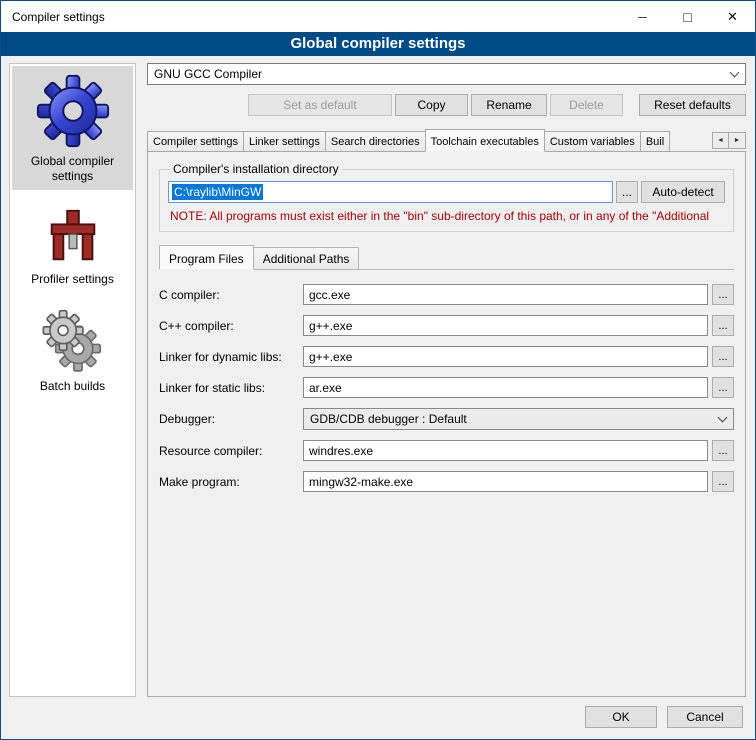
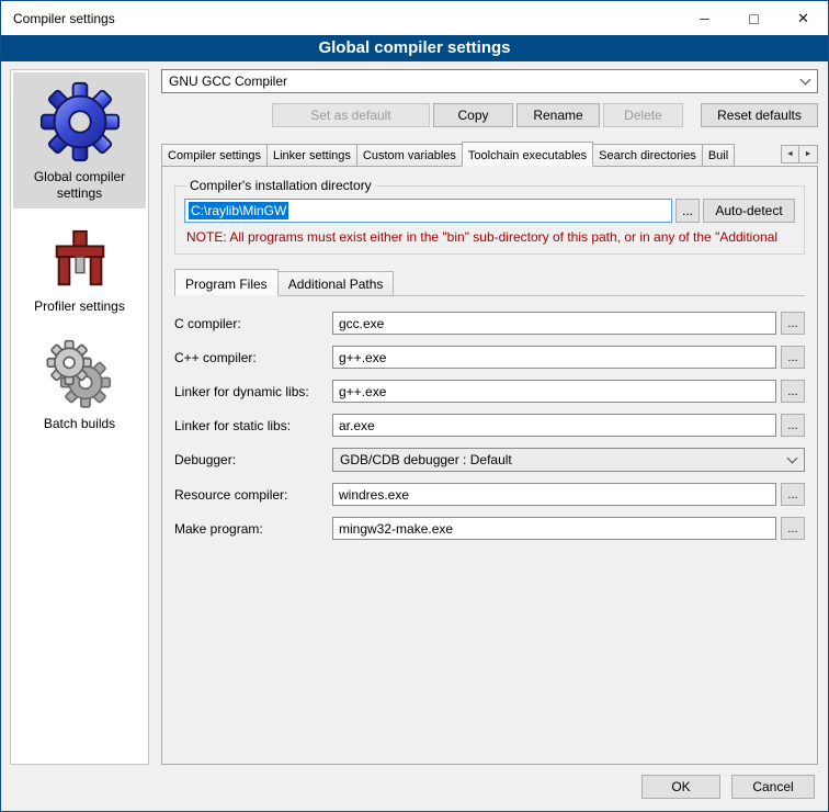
  Compiler settings
  ─
  □
  ✕
  Global compiler settings
  Global compiler settings
  Profiler settings
  Batch builds
  GNU GCC Compiler
  Set as default
  Copy
  Rename
  Delete
  Reset defaults
  Compiler settings
  Linker settings
- Search directories
+ Custom variables
  Toolchain executables
- Custom variables
+ Search directories
  Buil
  Compiler's installation directory
  C:\raylib\MinGW
  ...
  Auto-detect
  NOTE: All programs must exist either in the "bin" sub-directory of this path, or in any of the "Additional
  Program Files
  Additional Paths
  C compiler:
  gcc.exe
  ...
  C++ compiler:
  g++.exe
  ...
  Linker for dynamic libs:
  g++.exe
  ...
  Linker for static libs:
  ar.exe
  ...
  Debugger:
  GDB/CDB debugger : Default
  Resource compiler:
  windres.exe
  ...
  Make program:
  mingw32-make.exe
  ...
  OK
  Cancel
